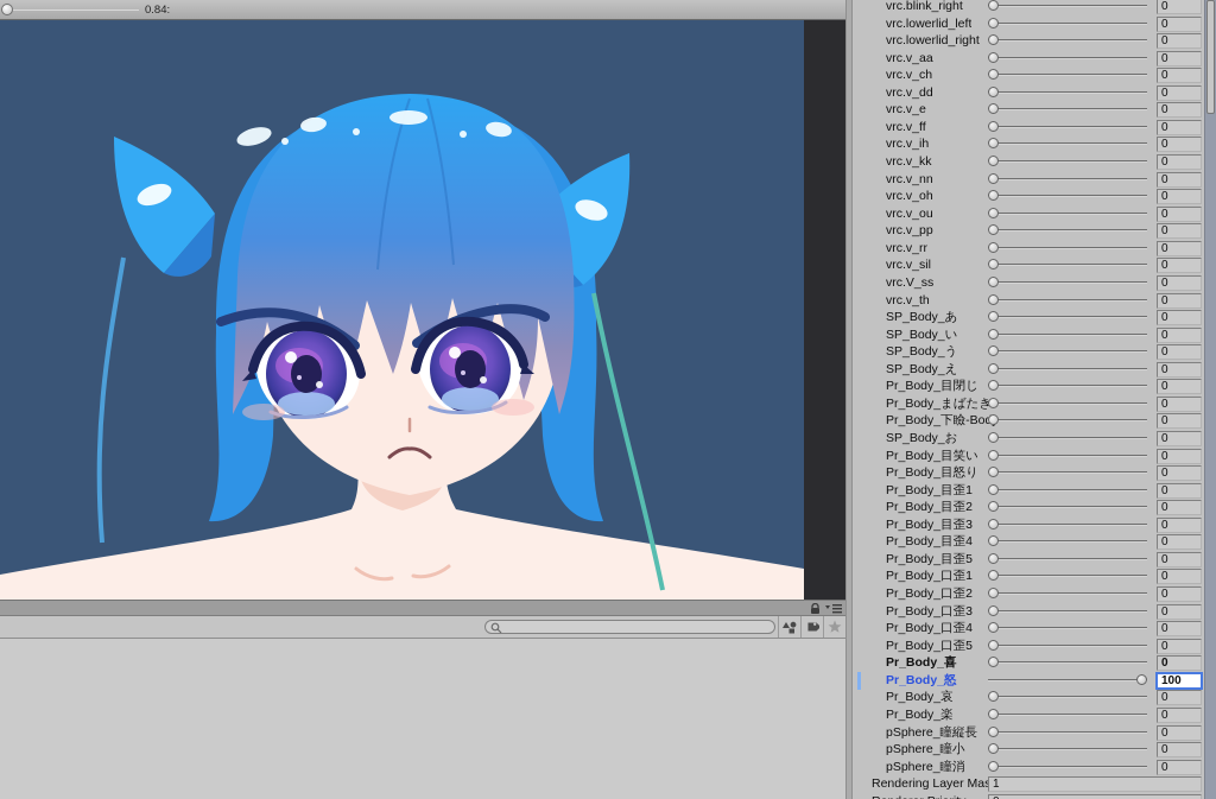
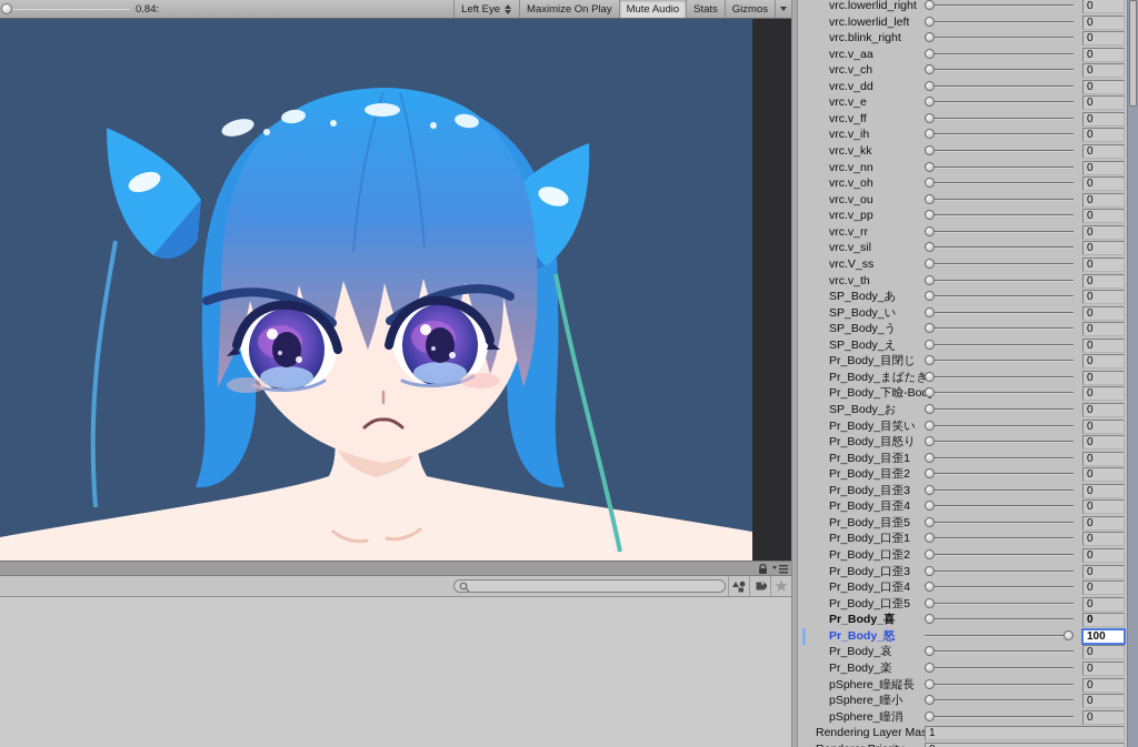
  0.84:
+ Left Eye
+ Maximize On Play
+ Mute Audio
+ Stats
+ Gizmos
- vrc.blink_right
+ vrc.lowerlid_right
  0
  vrc.lowerlid_left
  0
- vrc.lowerlid_right
+ vrc.blink_right
  0
  vrc.v_aa
  0
  vrc.v_ch
  0
  vrc.v_dd
  0
  vrc.v_e
  0
  vrc.v_ff
  0
  vrc.v_ih
  0
  vrc.v_kk
  0
  vrc.v_nn
  0
  vrc.v_oh
  0
  vrc.v_ou
  0
  vrc.v_pp
  0
  vrc.v_rr
  0
  vrc.v_sil
  0
  vrc.V_ss
  0
  vrc.v_th
  0
  SP_Body_あ
  0
  SP_Body_い
  0
  SP_Body_う
  0
  SP_Body_え
  0
  Pr_Body_目閉じ
  0
  Pr_Body_まばたき
  0
  Pr_Body_下瞼-Bo
  0
  SP_Body_お
  0
  Pr_Body_目笑い
  0
  Pr_Body_目怒り
  0
  Pr_Body_目歪1
  0
  Pr_Body_目歪2
  0
  Pr_Body_目歪3
  0
  Pr_Body_目歪4
  0
  Pr_Body_目歪5
  0
  Pr_Body_口歪1
  0
  Pr_Body_口歪2
  0
  Pr_Body_口歪3
  0
  Pr_Body_口歪4
  0
  Pr_Body_口歪5
  0
  Pr_Body_喜
  0
  Pr_Body_怒
  100
  Pr_Body_哀
  0
  Pr_Body_楽
  0
  pSphere_瞳縦長
  0
  pSphere_瞳小
  0
  pSphere_瞳消
  0
  Rendering Layer Ma
  1
